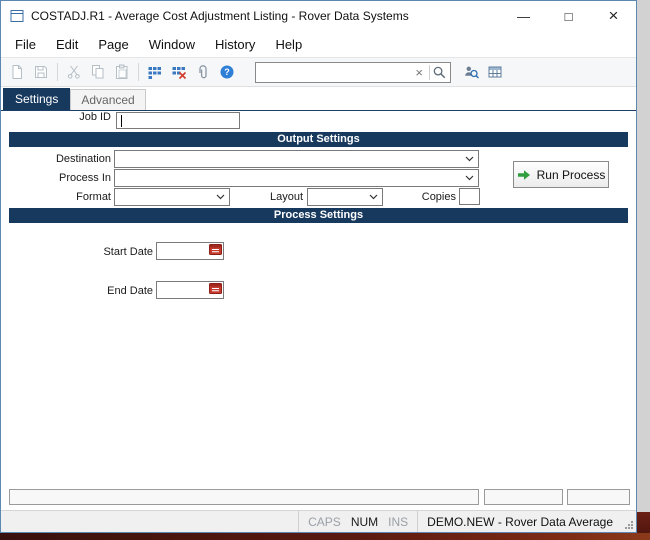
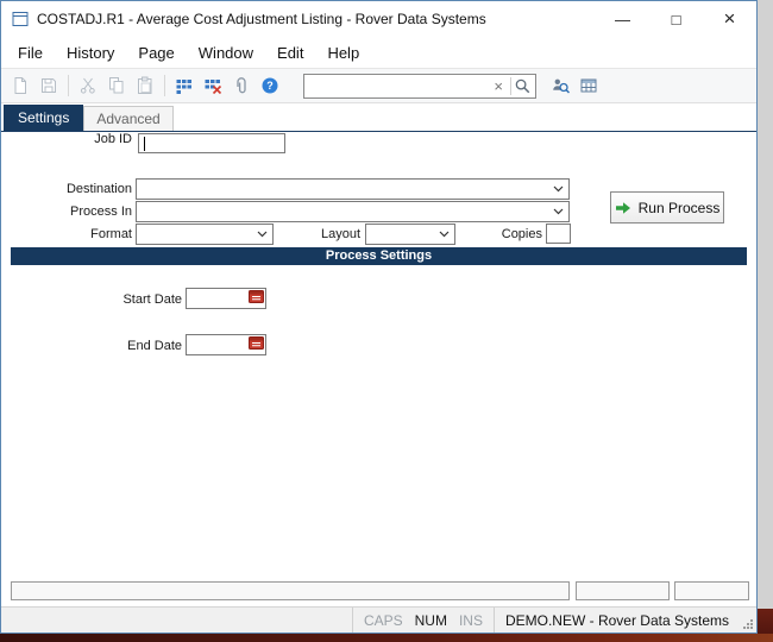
  COSTADJ.R1 - Average Cost Adjustment Listing - Rover Data Systems
  —
  □
  ×
  File
- Edit
+ History
  Page
  Window
- History
+ Edit
  Help
  ?
  ×
  Settings
  Advanced
  Job ID
- Output Settings
  Destination
  Process In
  Run Process
  Format
  Layout
  Copies
  Process Settings
  Start Date
  End Date
  CAPS
  NUM
  INS
- DEMO.NEW - Rover Data Average
+ DEMO.NEW - Rover Data Systems
